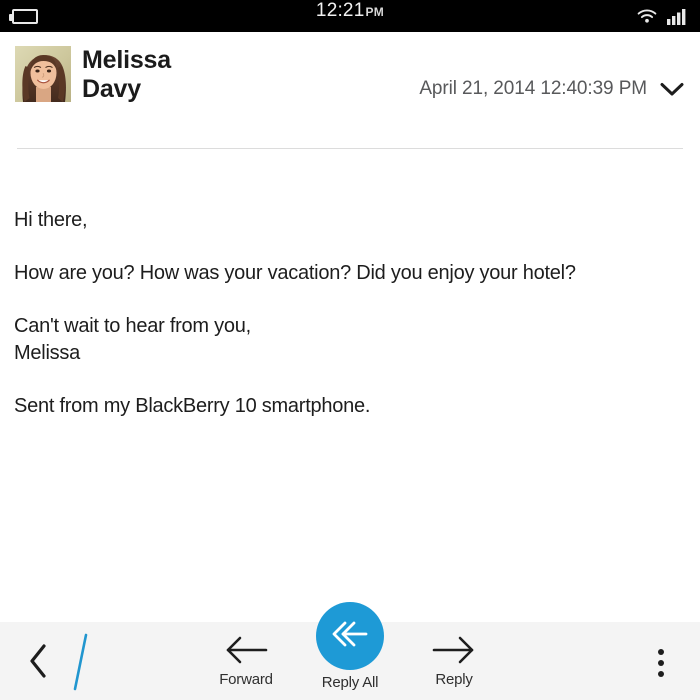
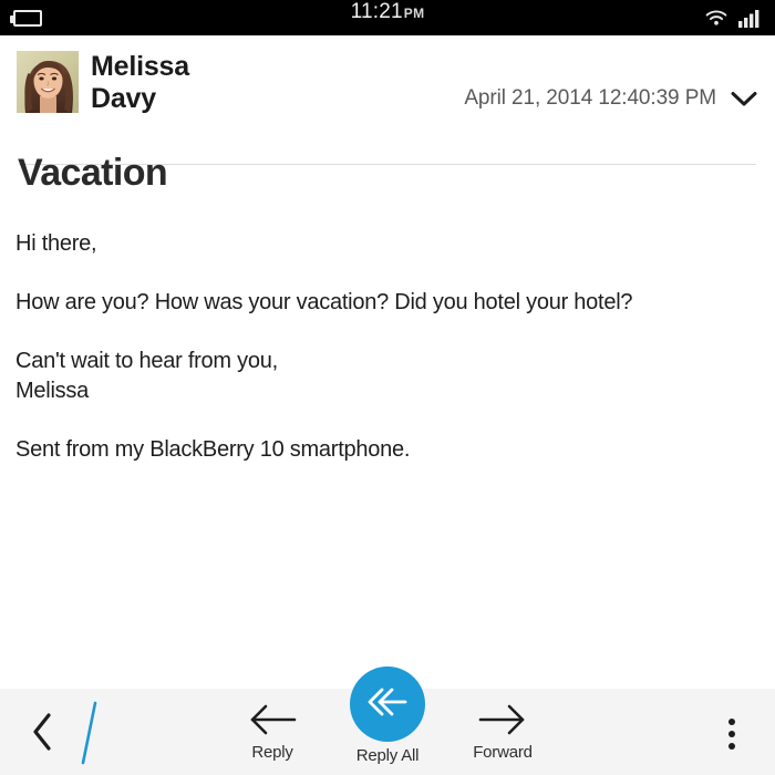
- 12:21
+ 11:21
  PM
  Melissa
  Davy
  April 21, 2014 12:40:39 PM
+ Vacation
  Hi there,
- How are you? How was your vacation? Did you enjoy your hotel?
+ How are you? How was your vacation? Did you hotel your hotel?
  Can't wait to hear from you,
  Melissa
  Sent from my BlackBerry 10 smartphone.
- Forward
+ Reply
  Reply All
- Reply
+ Forward
